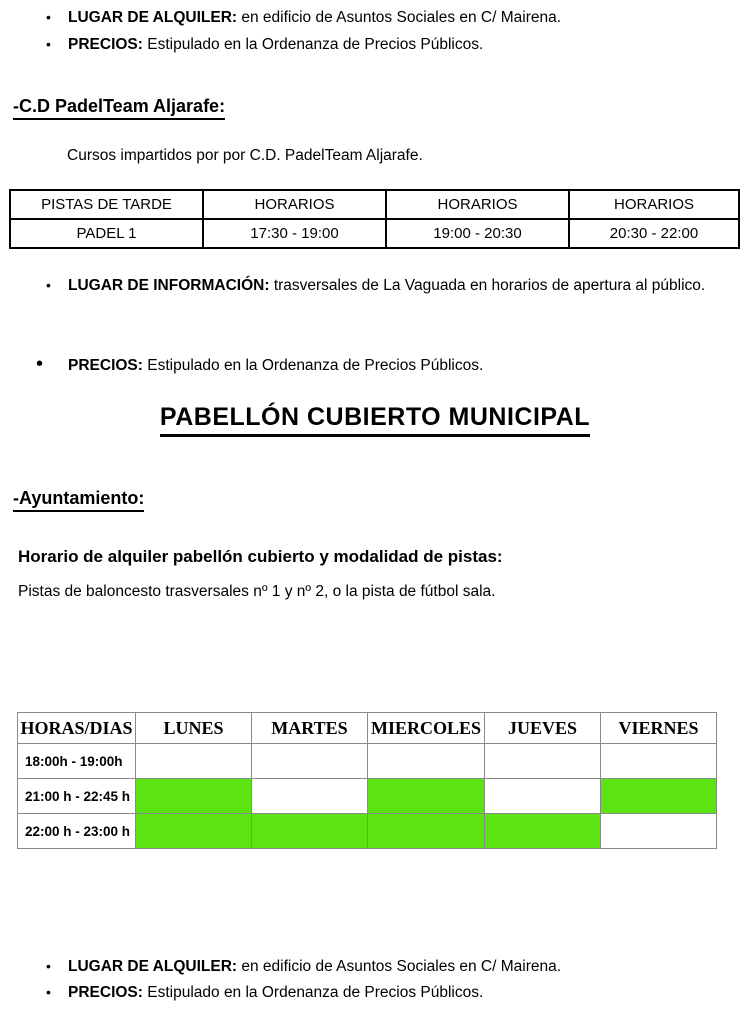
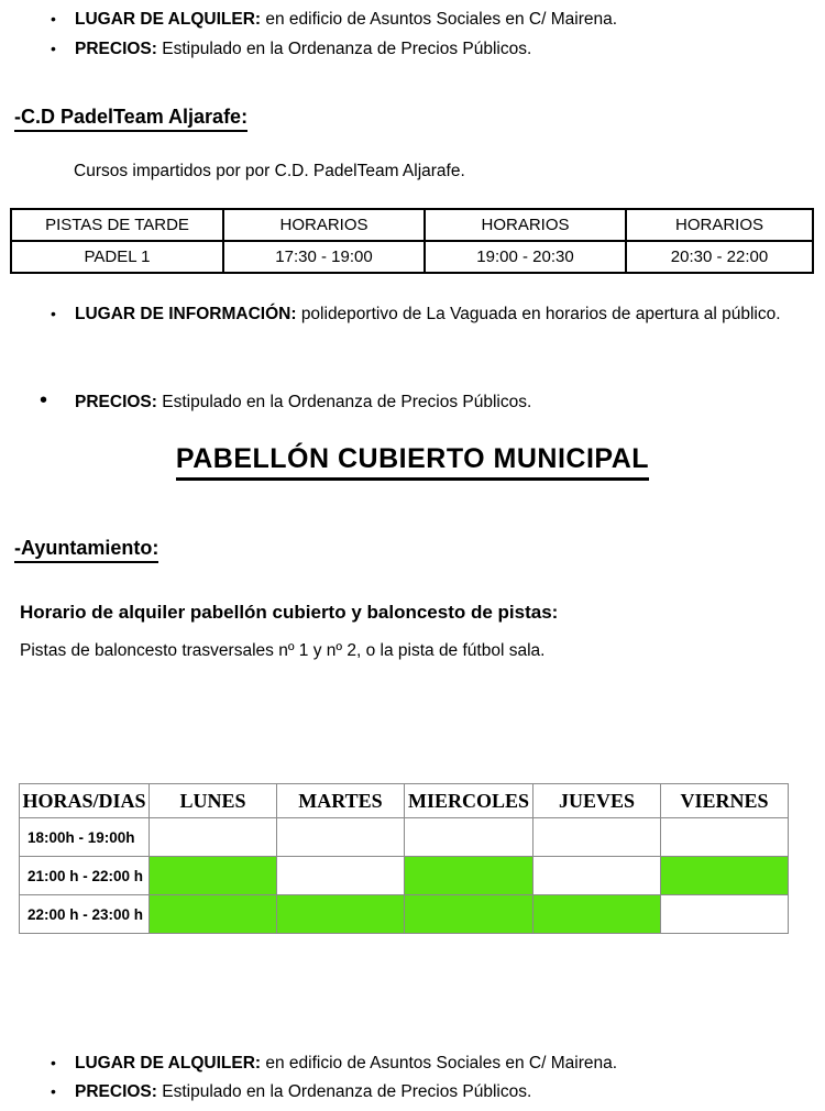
  •
  LUGAR DE ALQUILER: en edificio de Asuntos Sociales en C/ Mairena.
  •
  PRECIOS: Estipulado en la Ordenanza de Precios Públicos.
  -C.D PadelTeam Aljarafe:
  Cursos impartidos por por C.D. PadelTeam Aljarafe.
  PISTAS DE TARDE	HORARIOS	HORARIOS	HORARIOS
  PADEL 1	17:30 - 19:00	19:00 - 20:30	20:30 - 22:00
  •
- LUGAR DE INFORMACIÓN: trasversales de La Vaguada en horarios de apertura al público.
+ LUGAR DE INFORMACIÓN: polideportivo de La Vaguada en horarios de apertura al público.
  •
  PRECIOS: Estipulado en la Ordenanza de Precios Públicos.
  PABELLÓN CUBIERTO MUNICIPAL
  -Ayuntamiento:
- Horario de alquiler pabellón cubierto y modalidad de pistas:
+ Horario de alquiler pabellón cubierto y baloncesto de pistas:
  Pistas de baloncesto trasversales nº 1 y nº 2, o la pista de fútbol sala.
  HORAS/DIAS	LUNES	MARTES	MIERCOLES	JUEVES	VIERNES
  18:00h - 19:00h
- 21:00 h - 22:45 h
+ 21:00 h - 22:00 h
  22:00 h - 23:00 h
  •
  LUGAR DE ALQUILER: en edificio de Asuntos Sociales en C/ Mairena.
  •
  PRECIOS: Estipulado en la Ordenanza de Precios Públicos.
